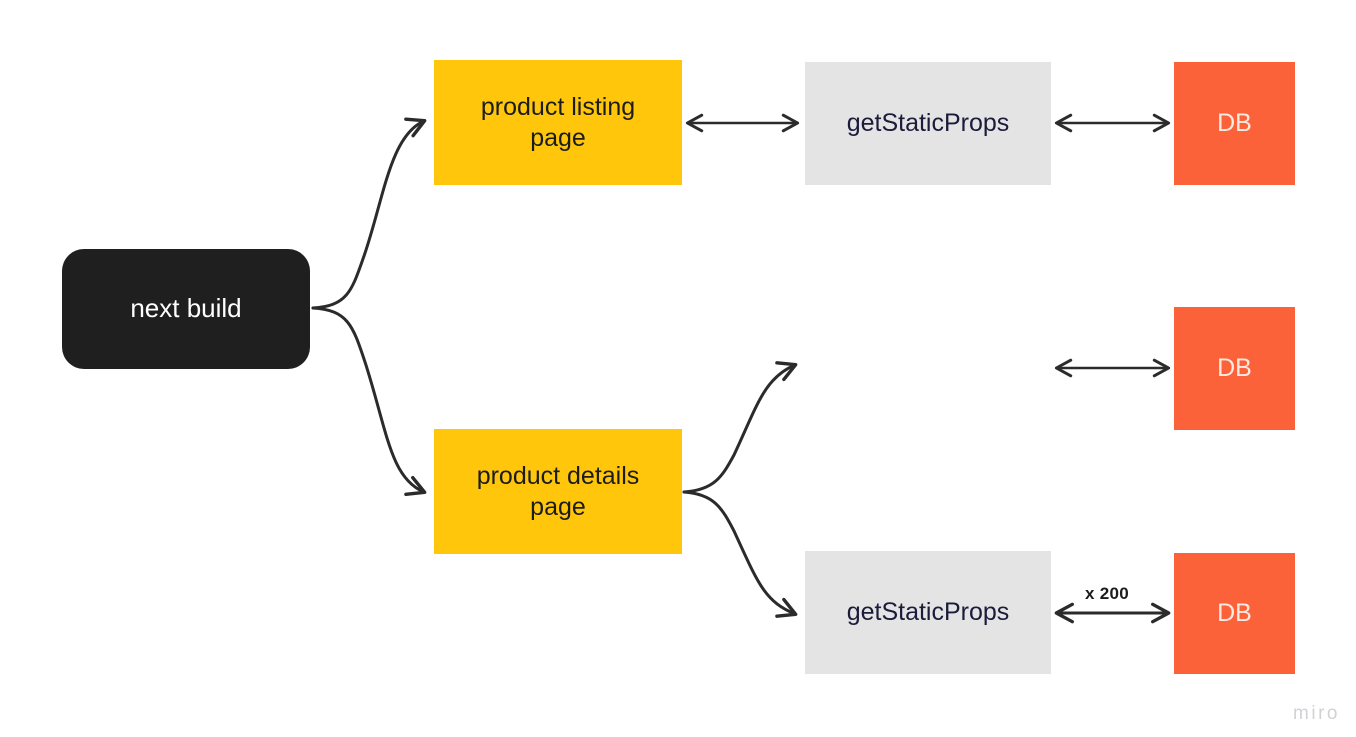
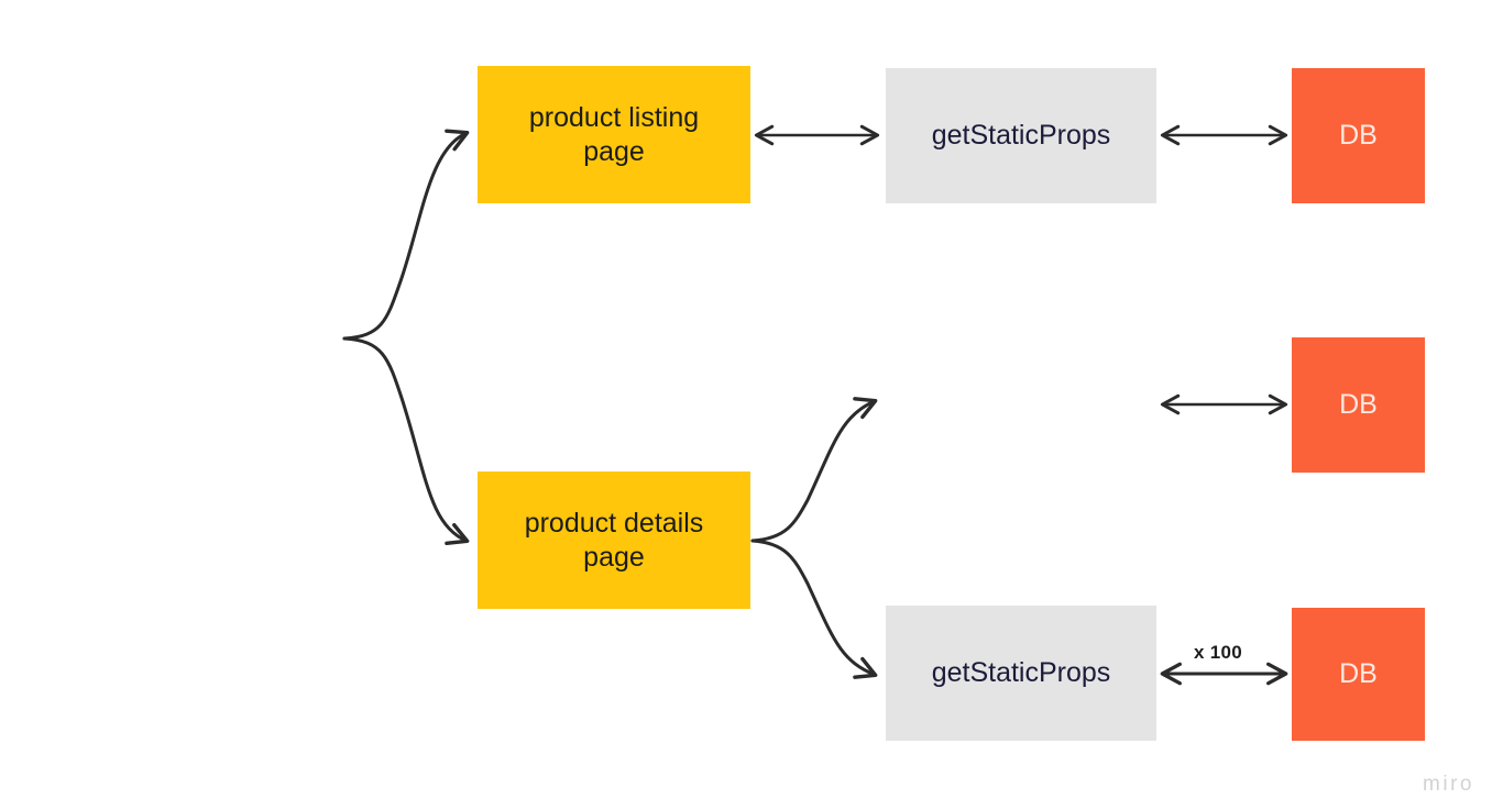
- next build
  product listing
  page
  getStaticProps
  DB
  product details
  page
  DB
  getStaticProps
  DB
- x 200
+ x 100
  miro
